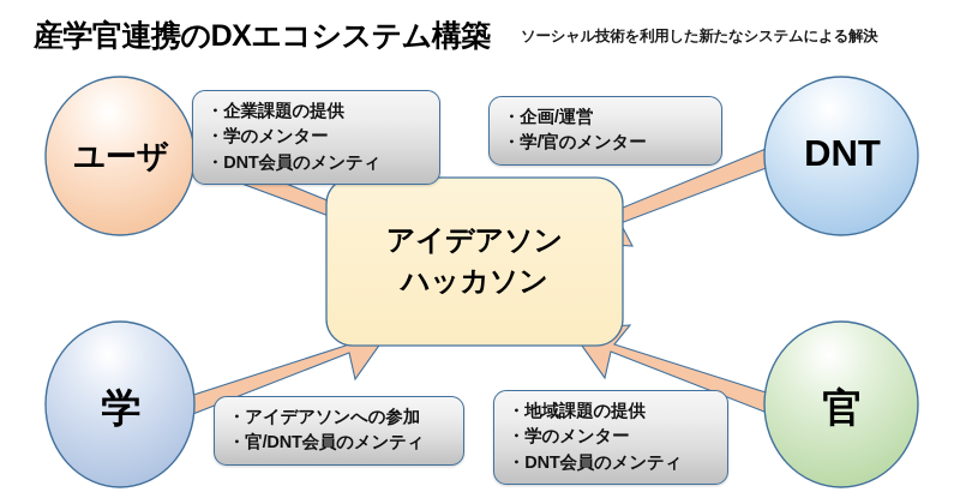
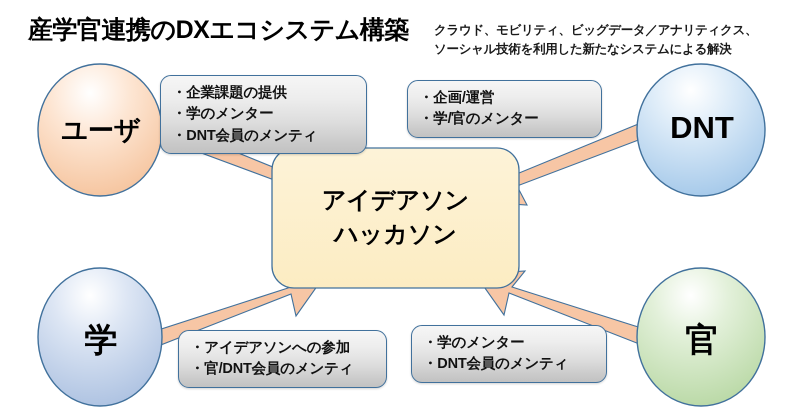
  産学官連携のDXエコシステム構築
+ クラウド、モビリティ、ビッグデータ／アナリティクス、
  ソーシャル技術を利用した新たなシステムによる解決
  ユーザ
  DNT
  学
  官
  アイデアソン
  ハッカソン
  ・企業課題の提供
  ・学のメンター
  ・DNT会員のメンティ
  ・企画/運営
  ・学/官のメンター
  ・アイデアソンへの参加
  ・官/DNT会員のメンティ
- ・地域課題の提供
  ・学のメンター
  ・DNT会員のメンティ
